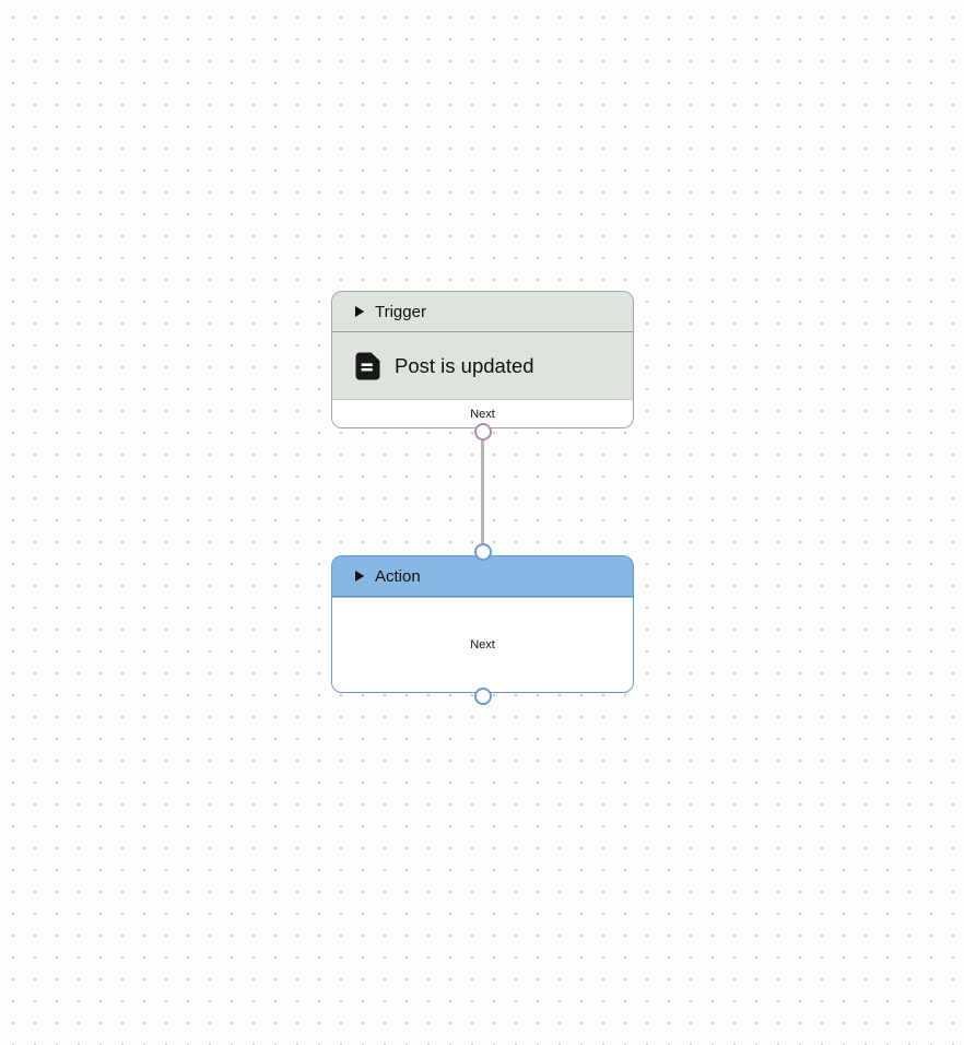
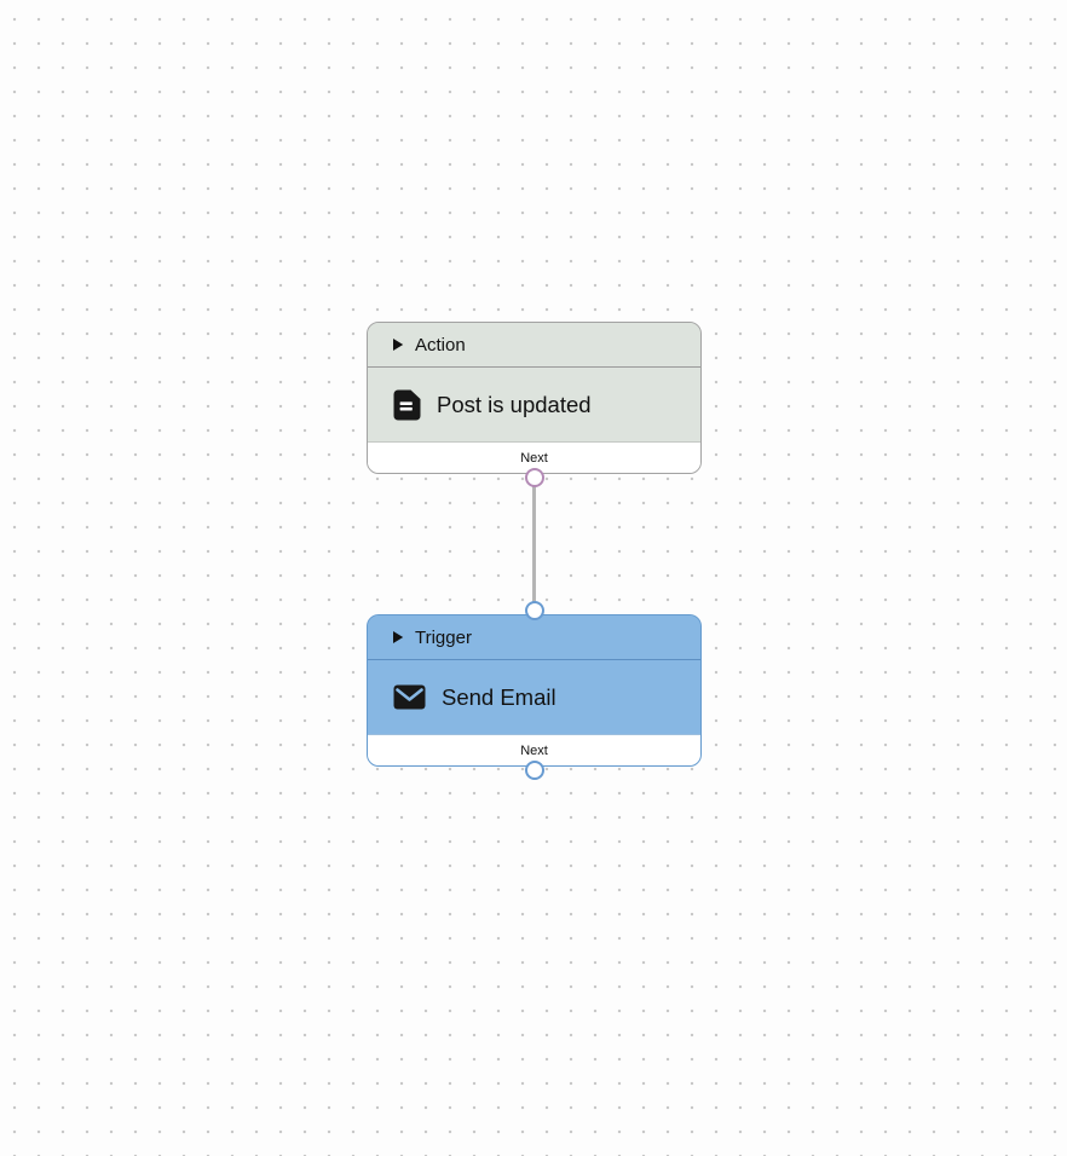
- Trigger
+ Action
  Post is updated
  Next
- Action
+ Trigger
+ Send Email
  Next
